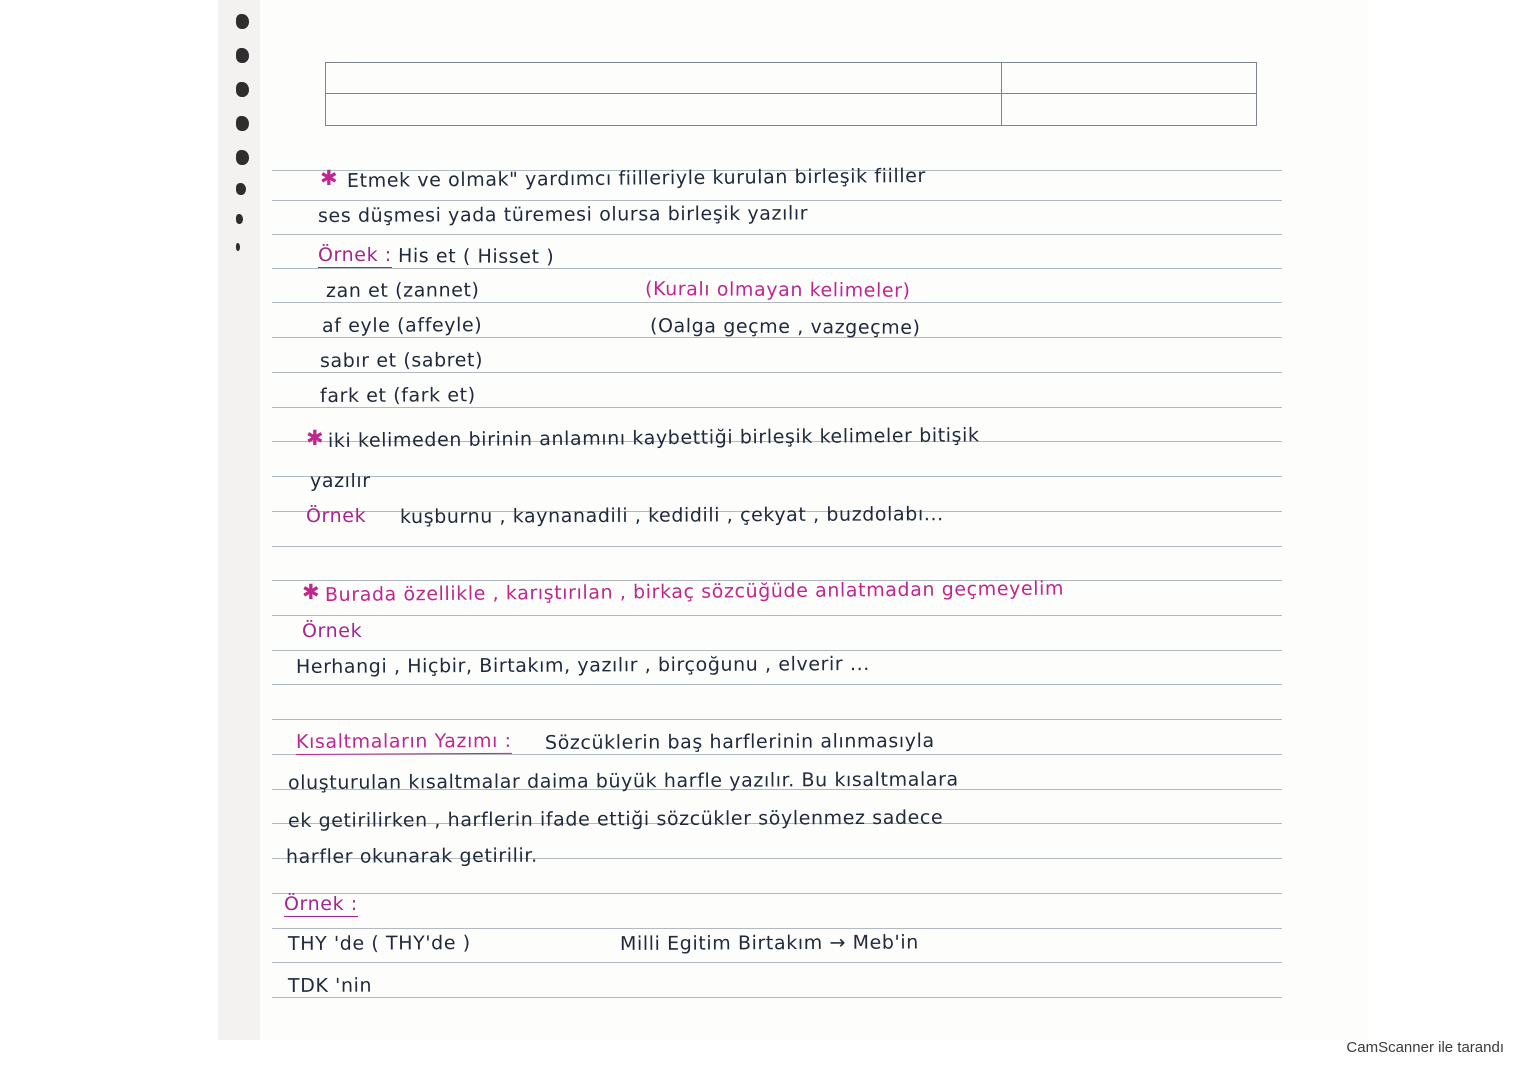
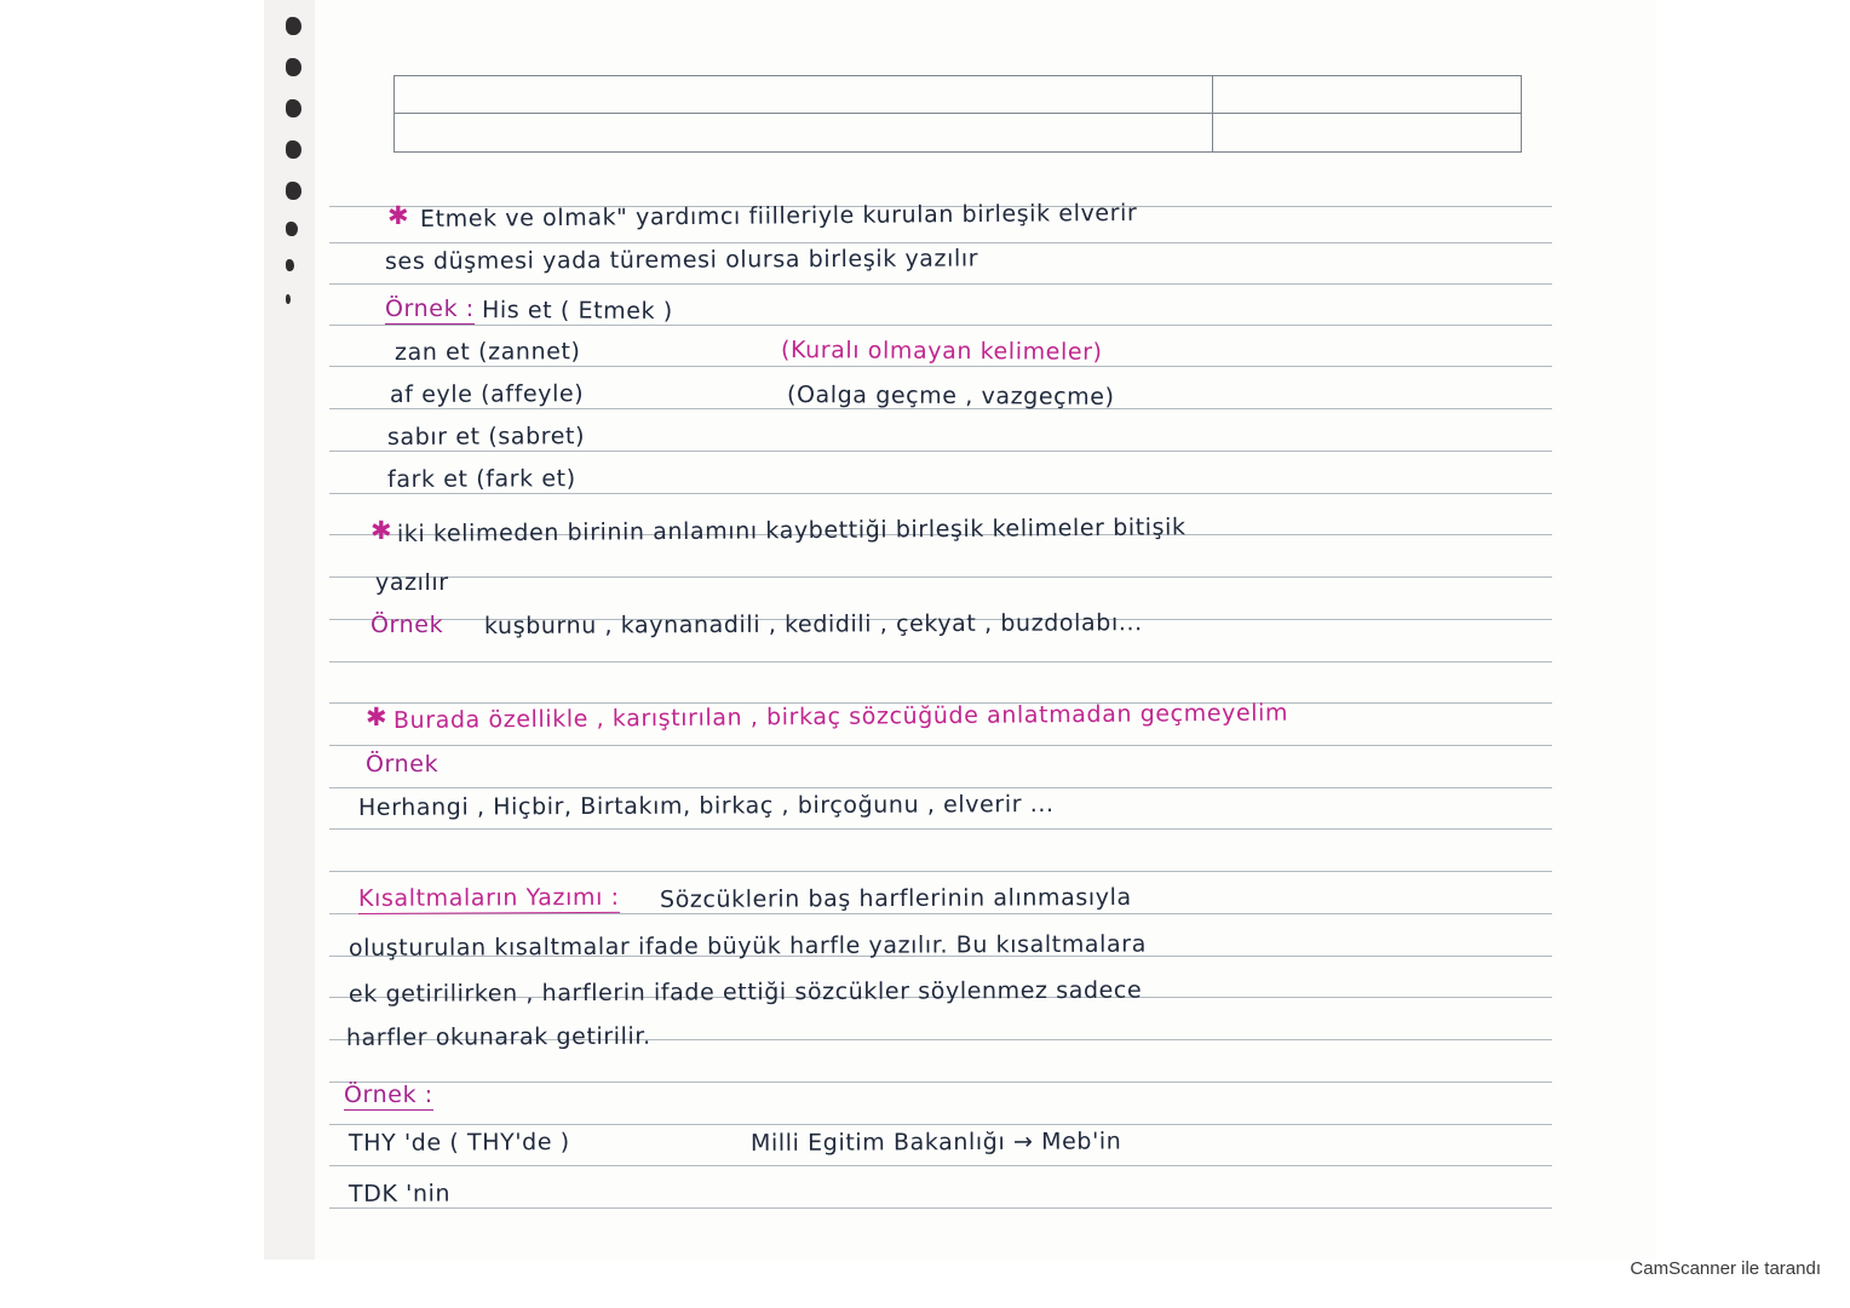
  ✱
- Etmek ve olmak" yardımcı fiilleriyle kurulan birleşik fiiller
+ Etmek ve olmak" yardımcı fiilleriyle kurulan birleşik elverir
  ses düşmesi yada türemesi olursa birleşik yazılır
  Örnek :
- His et ( Hisset )
+ His et ( Etmek )
  zan et (zannet)
  af eyle (affeyle)
  sabır et (sabret)
  fark et (fark et)
  (Kuralı olmayan kelimeler)
  (Oalga geçme , vazgeçme)
  ✱
  iki kelimeden birinin anlamını kaybettiği birleşik kelimeler bitişik
  yazılır
  Örnek
  kuşburnu , kaynanadili , kedidili , çekyat , buzdolabı...
  ✱
  Burada özellikle , karıştırılan , birkaç sözcüğüde anlatmadan geçmeyelim
  Örnek
- Herhangi , Hiçbir, Birtakım, yazılır , birçoğunu , elverir ...
+ Herhangi , Hiçbir, Birtakım, birkaç , birçoğunu , elverir ...
  Kısaltmaların Yazımı :
  Sözcüklerin baş harflerinin alınmasıyla
- oluşturulan kısaltmalar daima büyük harfle yazılır. Bu kısaltmalara
+ oluşturulan kısaltmalar ifade büyük harfle yazılır. Bu kısaltmalara
  ek getirilirken , harflerin ifade ettiği sözcükler söylenmez sadece
  harfler okunarak getirilir.
  Örnek :
  THY 'de ( THY'de )
- Milli Egitim Birtakım → Meb'in
+ Milli Egitim Bakanlığı → Meb'in
  TDK 'nin
  CamScanner ile tarandı
